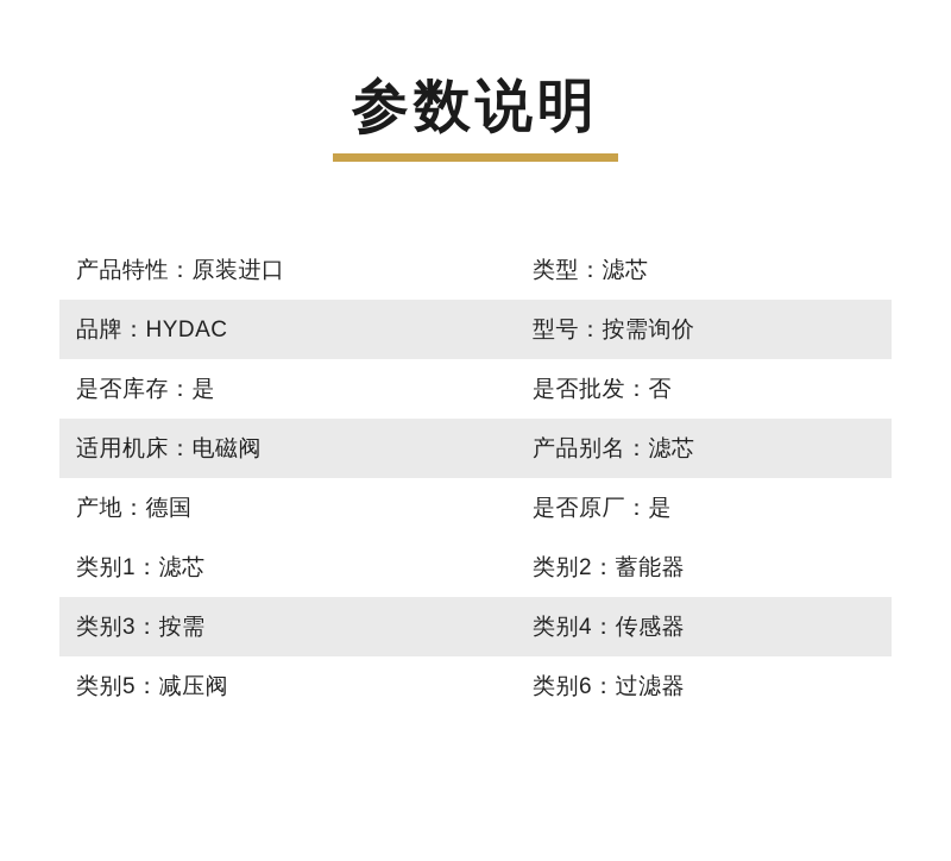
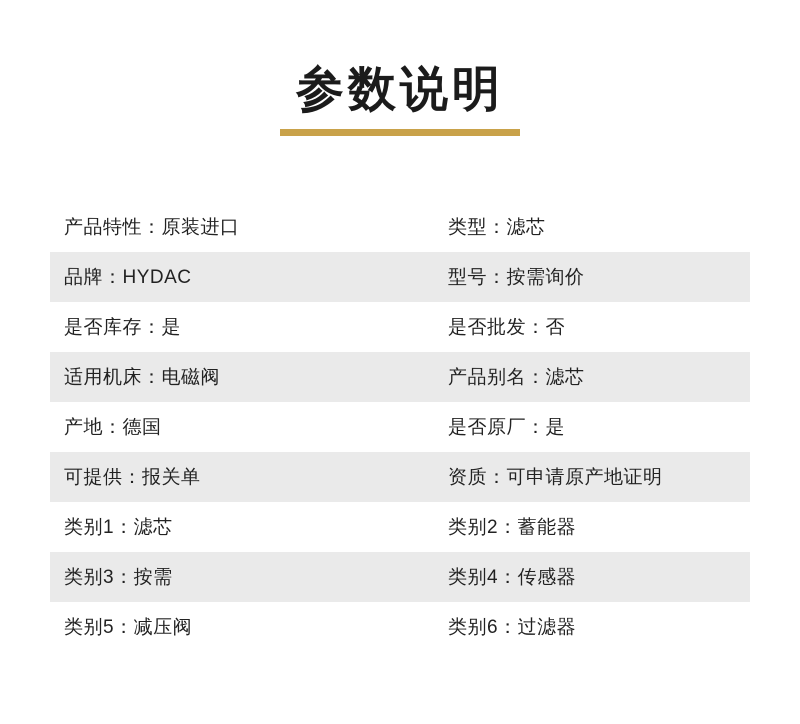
  参数说明
  产品特性：原装进口	类型：滤芯
  品牌：HYDAC	型号：按需询价
  是否库存：是	是否批发：否
  适用机床：电磁阀	产品别名：滤芯
  产地：德国	是否原厂：是
+ 可提供：报关单	资质：可申请原产地证明
  类别1：滤芯	类别2：蓄能器
  类别3：按需	类别4：传感器
  类别5：减压阀	类别6：过滤器
